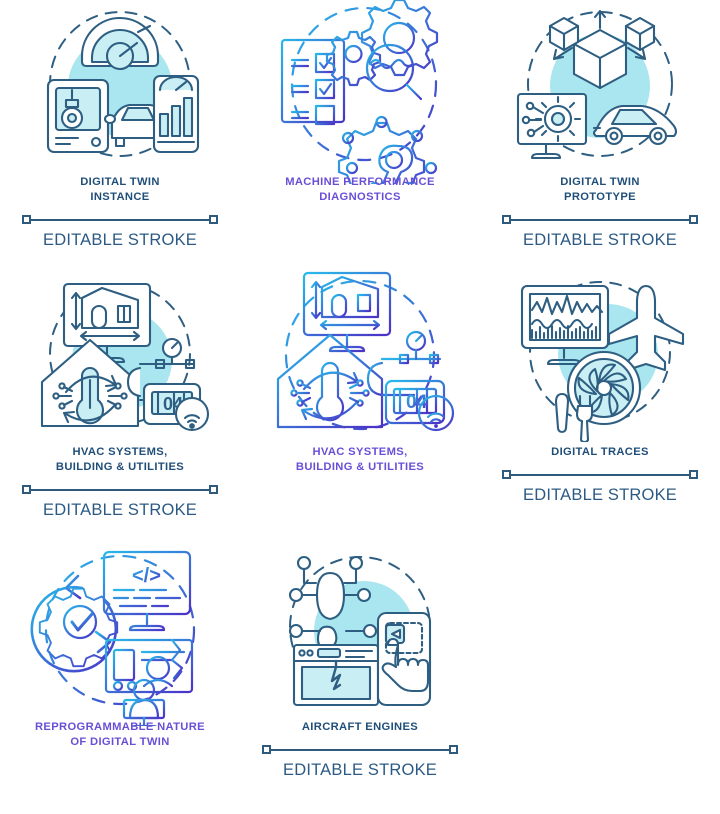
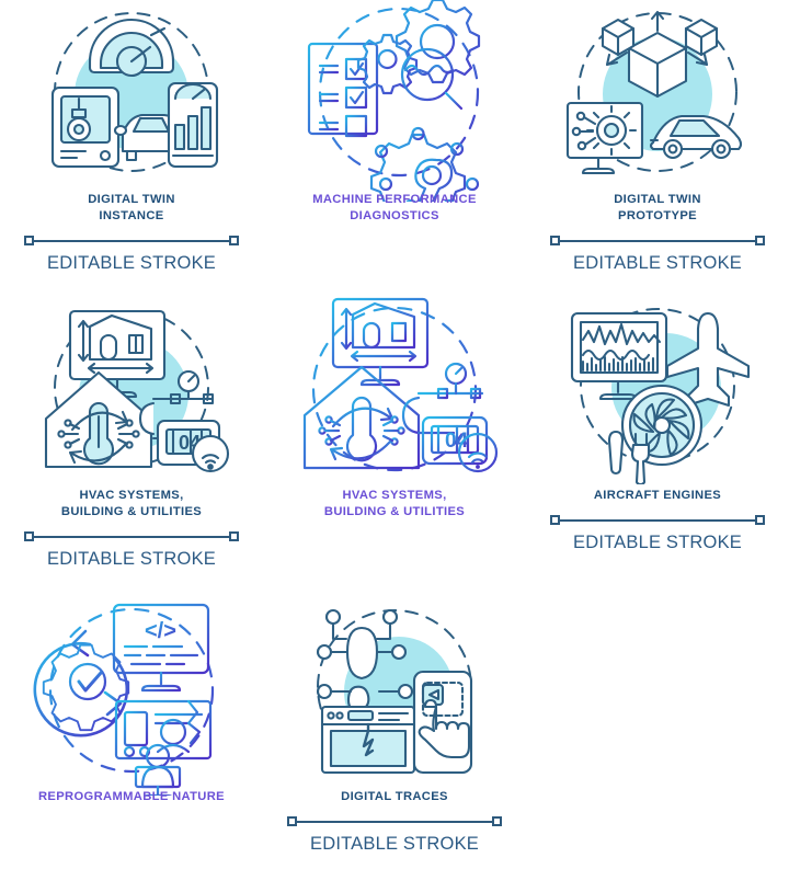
  DIGITAL TWIN
  INSTANCE
  EDITABLE STROKE
  MACHINE PERFORMANCE
  DIAGNOSTICS
  DIGITAL TWIN
  PROTOTYPE
  EDITABLE STROKE
  04
  HVAC SYSTEMS,
  BUILDING & UTILITIES
  EDITABLE STROKE
  HVAC SYSTEMS,
  BUILDING & UTILITIES
- DIGITAL TRACES
+ AIRCRAFT ENGINES
  EDITABLE STROKE
  </>
  REPROGRAMMABLE NATURE
- OF DIGITAL TWIN
- AIRCRAFT ENGINES
+ DIGITAL TRACES
  EDITABLE STROKE
